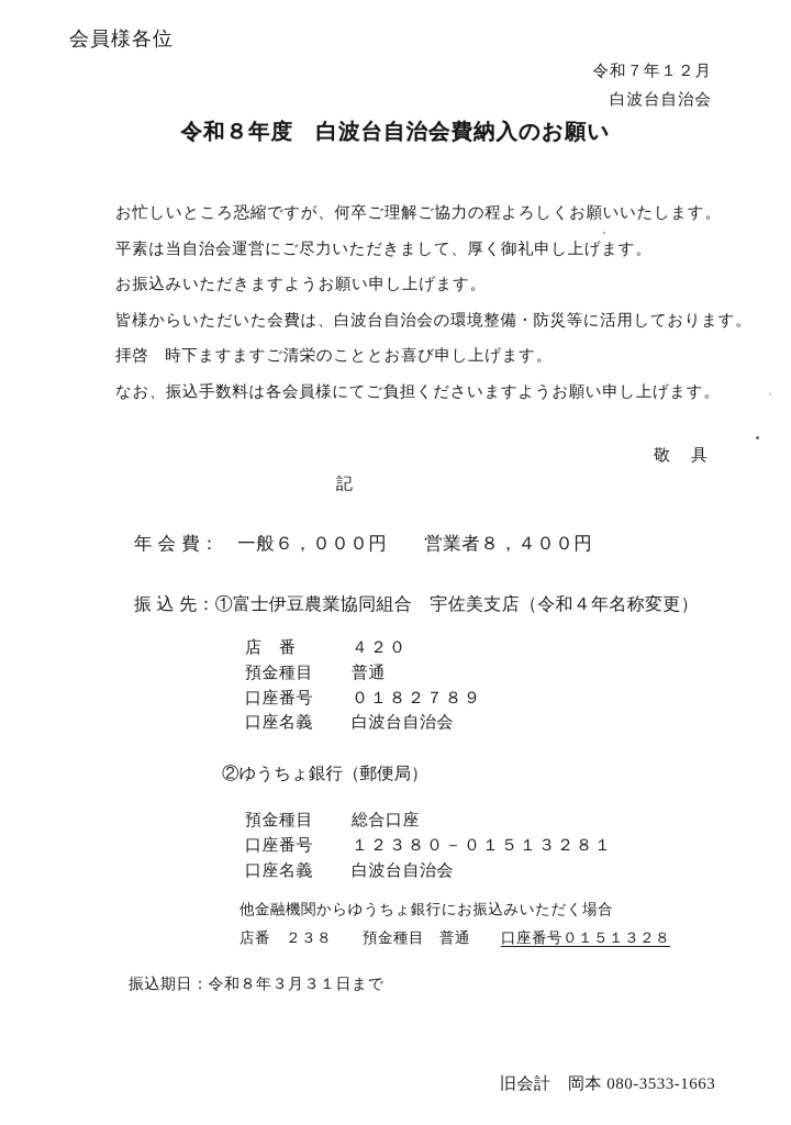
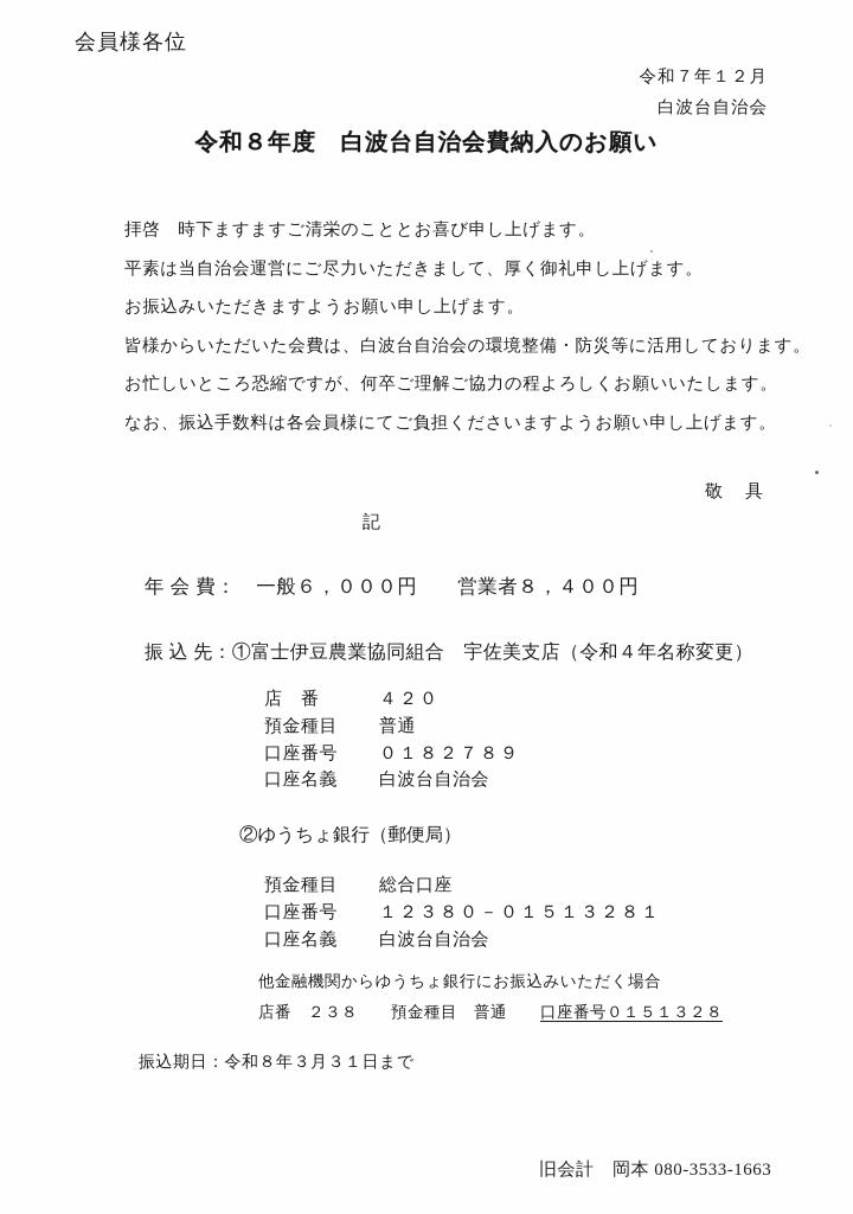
  会員様各位
  令和７年１２月
  白波台自治会
  令和８年度 白波台自治会費納入のお願い
- お忙しいところ恐縮ですが、何卒ご理解ご協力の程よろしくお願いいたします。
+ 拝啓 時下ますますご清栄のこととお喜び申し上げます。
  平素は当自治会運営にご尽力いただきまして、厚く御礼申し上げます。
  お振込みいただきますようお願い申し上げます。
  皆様からいただいた会費は、白波台自治会の環境整備・防災等に活用しております。
- 拝啓 時下ますますご清栄のこととお喜び申し上げます。
+ お忙しいところ恐縮ですが、何卒ご理解ご協力の程よろしくお願いいたします。
  なお、振込手数料は各会員様にてご負担くださいますようお願い申し上げます。
  敬 具
  記
  年 会 費： 一般６，０００円 営業者８，４００円
  振 込 先：①富士伊豆農業協同組合 宇佐美支店（令和４年名称変更）
  店 番
  ４２０
  預金種目
  普通
  口座番号
  ０１８２７８９
  口座名義
  白波台自治会
  ②ゆうちょ銀行（郵便局）
  預金種目
  総合口座
  口座番号
  １２３８０－０１５１３２８１
  口座名義
  白波台自治会
  他金融機関からゆうちょ銀行にお振込みいただく場合
  店番 ２３８ 預金種目 普通 口座番号０１５１３２８
  振込期日：令和８年３月３１日まで
  旧会計 岡本 080-3533-1663
